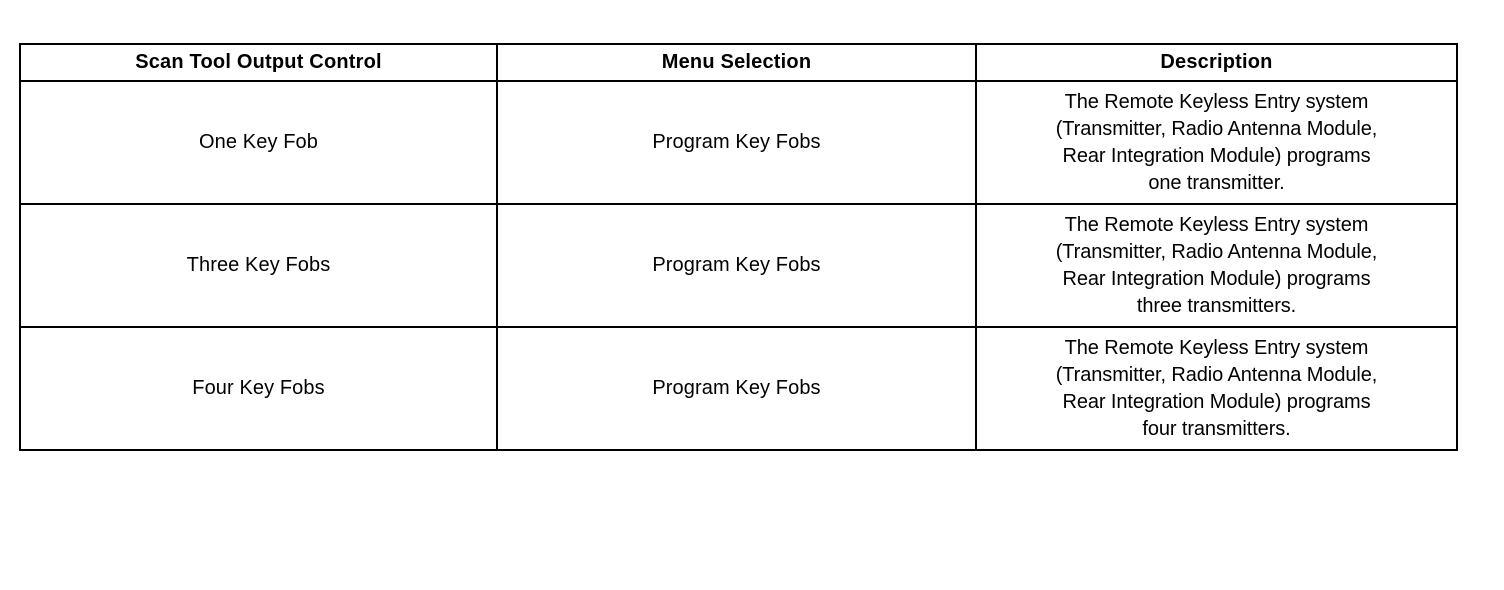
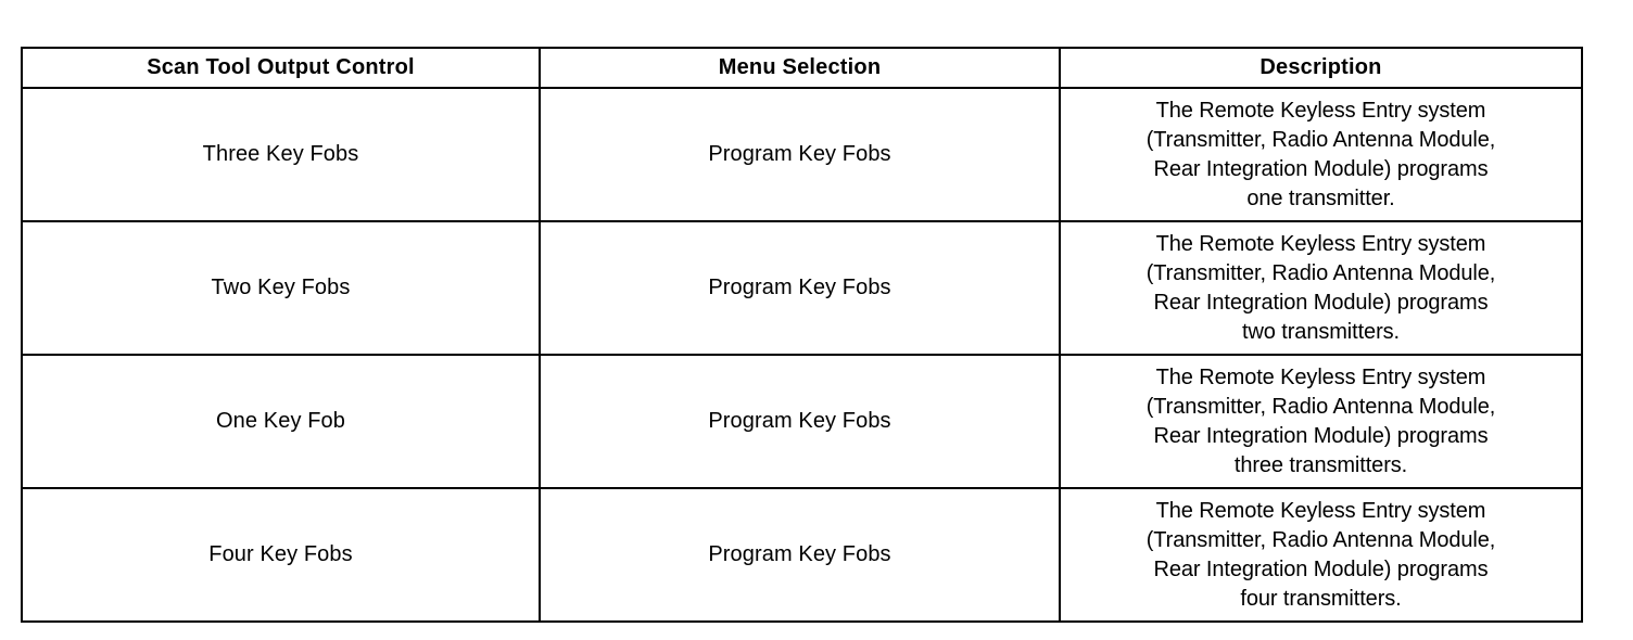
  Scan Tool Output Control	Menu Selection	Description
- One Key Fob	Program Key Fobs	The Remote Keyless Entry system (Transmitter, Radio Antenna Module, Rear Integration Module) programs one transmitter.
+ Three Key Fobs	Program Key Fobs	The Remote Keyless Entry system (Transmitter, Radio Antenna Module, Rear Integration Module) programs one transmitter.
+ Two Key Fobs	Program Key Fobs	The Remote Keyless Entry system (Transmitter, Radio Antenna Module, Rear Integration Module) programs two transmitters.
- Three Key Fobs	Program Key Fobs	The Remote Keyless Entry system (Transmitter, Radio Antenna Module, Rear Integration Module) programs three transmitters.
+ One Key Fob	Program Key Fobs	The Remote Keyless Entry system (Transmitter, Radio Antenna Module, Rear Integration Module) programs three transmitters.
  Four Key Fobs	Program Key Fobs	The Remote Keyless Entry system (Transmitter, Radio Antenna Module, Rear Integration Module) programs four transmitters.
